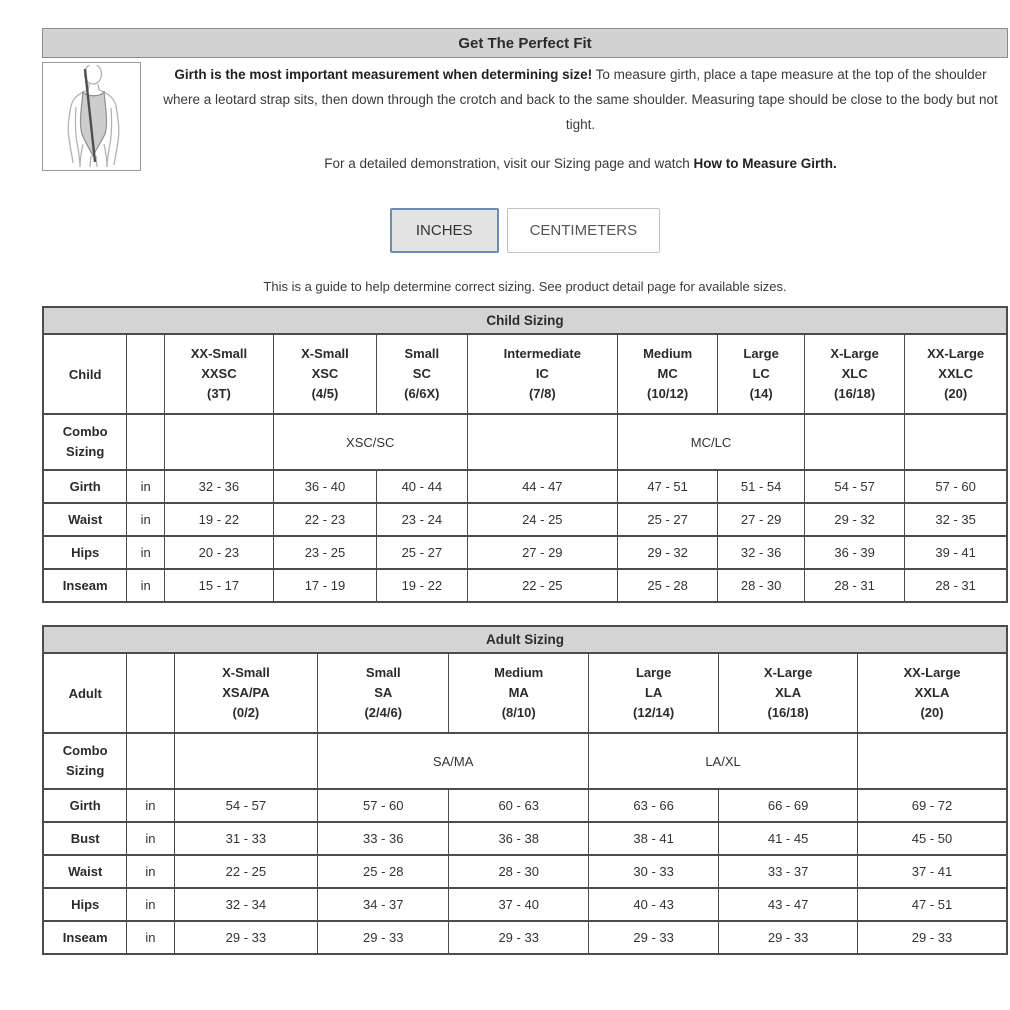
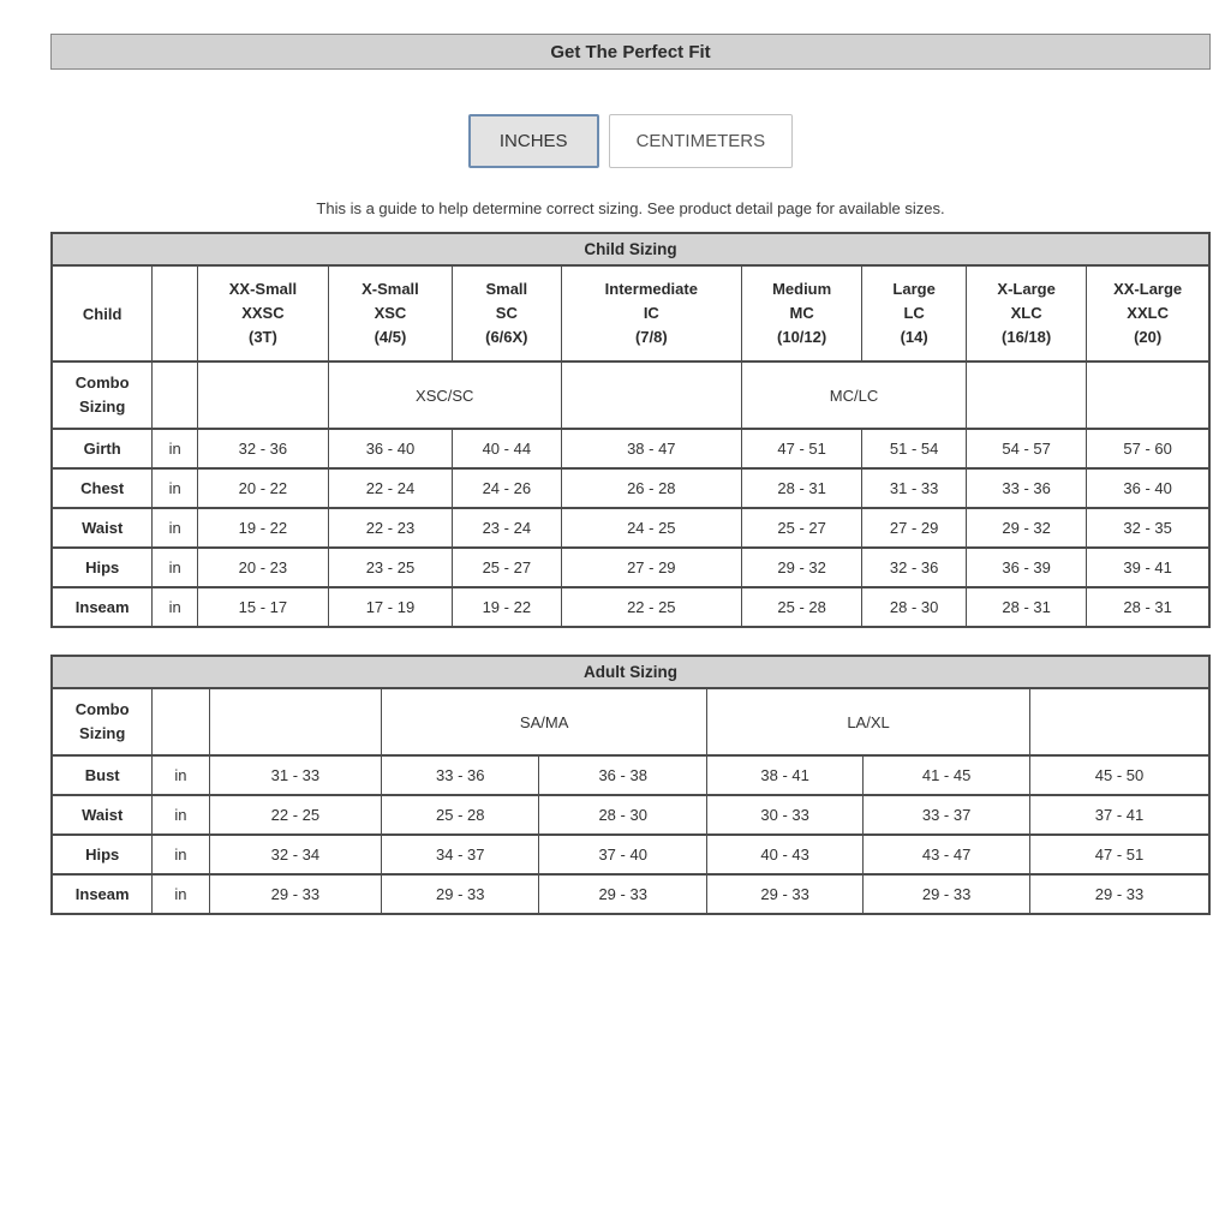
  Get The Perfect Fit
- Girth is the most important measurement when determining size! To measure girth, place a tape measure at the top of the shoulder where a leotard strap sits, then down through the crotch and back to the same shoulder. Measuring tape should be close to the body but not tight.
- For a detailed demonstration, visit our Sizing page and watch How to Measure Girth.
  INCHES
  CENTIMETERS
  This is a guide to help determine correct sizing. See product detail page for available sizes.
  Child Sizing
  Child		XX-Small XXSC (3T)	X-Small XSC (4/5)	Small SC (6/6X)	Intermediate IC (7/8)	Medium MC (10/12)	Large LC (14)	X-Large XLC (16/18)	XX-Large XXLC (20)
  Combo Sizing			XSC/SC		MC/LC
- Girth	in	32 - 36	36 - 40	40 - 44	44 - 47	47 - 51	51 - 54	54 - 57	57 - 60
+ Girth	in	32 - 36	36 - 40	40 - 44	38 - 47	47 - 51	51 - 54	54 - 57	57 - 60
+ Chest	in	20 - 22	22 - 24	24 - 26	26 - 28	28 - 31	31 - 33	33 - 36	36 - 40
  Waist	in	19 - 22	22 - 23	23 - 24	24 - 25	25 - 27	27 - 29	29 - 32	32 - 35
  Hips	in	20 - 23	23 - 25	25 - 27	27 - 29	29 - 32	32 - 36	36 - 39	39 - 41
  Inseam	in	15 - 17	17 - 19	19 - 22	22 - 25	25 - 28	28 - 30	28 - 31	28 - 31
  Adult Sizing
- Adult		X-Small XSA/PA (0/2)	Small SA (2/4/6)	Medium MA (8/10)	Large LA (12/14)	X-Large XLA (16/18)	XX-Large XXLA (20)
  Combo Sizing			SA/MA	LA/XL
- Girth	in	54 - 57	57 - 60	60 - 63	63 - 66	66 - 69	69 - 72
  Bust	in	31 - 33	33 - 36	36 - 38	38 - 41	41 - 45	45 - 50
  Waist	in	22 - 25	25 - 28	28 - 30	30 - 33	33 - 37	37 - 41
  Hips	in	32 - 34	34 - 37	37 - 40	40 - 43	43 - 47	47 - 51
  Inseam	in	29 - 33	29 - 33	29 - 33	29 - 33	29 - 33	29 - 33
